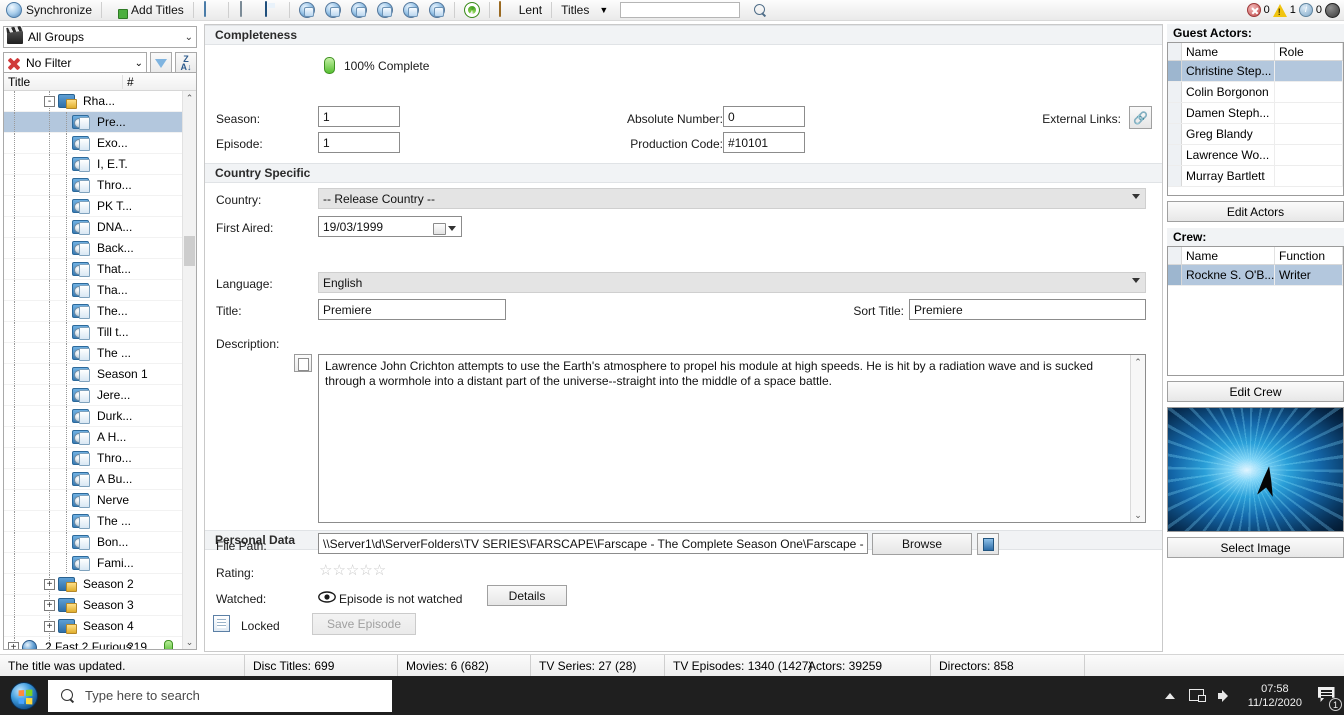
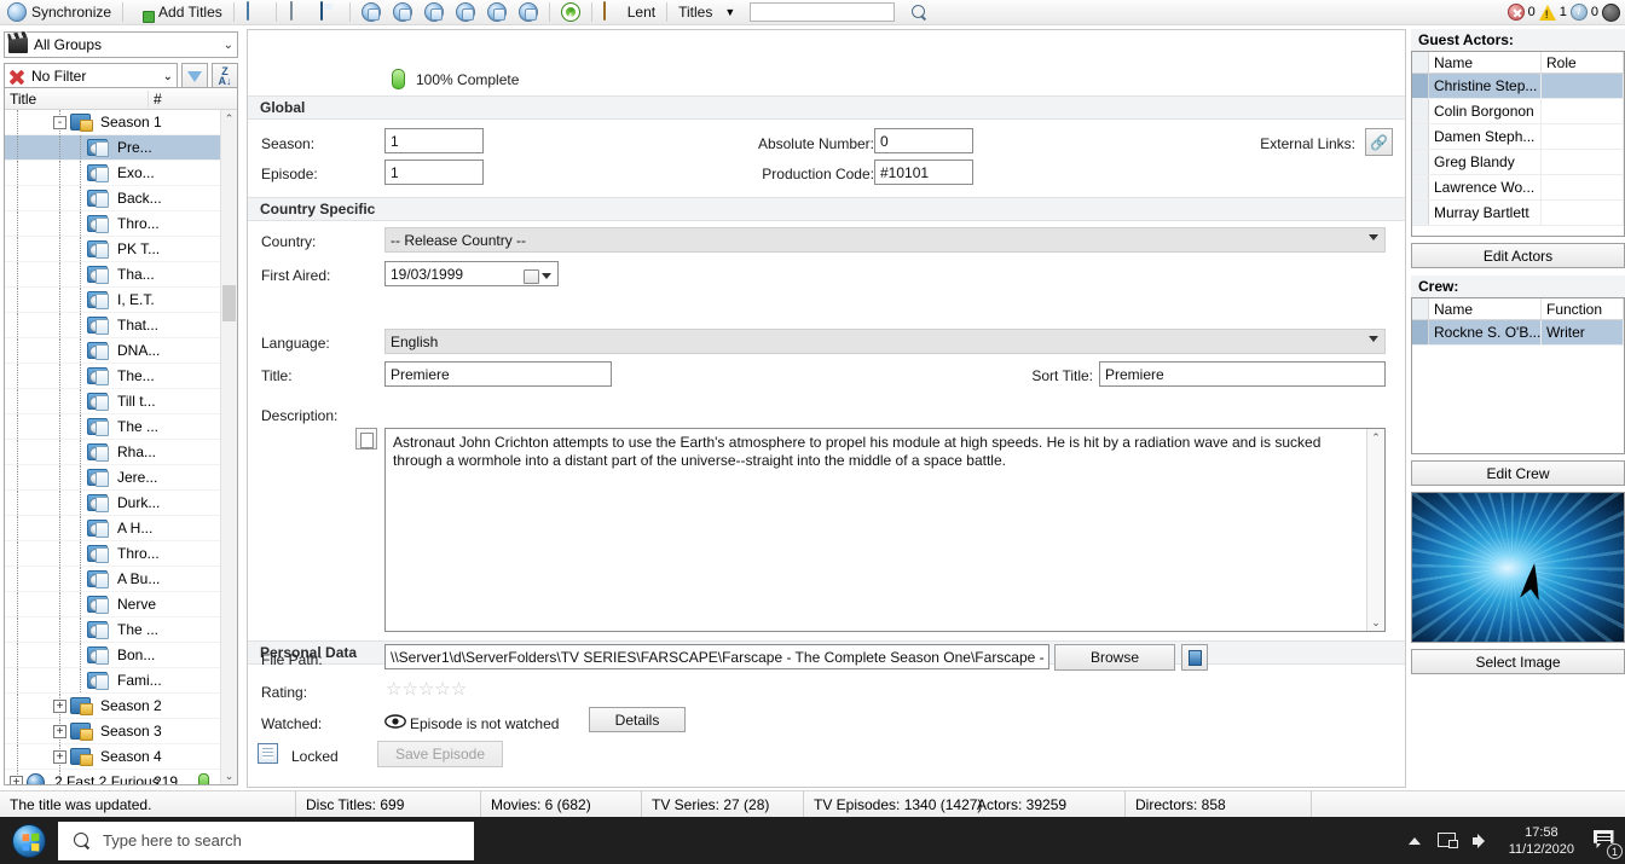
  Synchronize
  Add Titles
  Lent
  Titles
  ▼
  0
  1
  0
  All Groups
  ⌄
  No Filter
  ⌄
  Z
  A↓
  Title
  #
  -
- Rha...
+ Season 1
  Pre...
  Exo...
- I, E.T.
+ Back...
  Thro...
  PK T...
- DNA...
+ Tha...
- Back...
+ I, E.T.
  That...
- Tha...
+ DNA...
  The...
  Till t...
  The ...
- Season 1
+ Rha...
  Jere...
  Durk...
  A H...
  Thro...
  A Bu...
  Nerve
  The ...
  Bon...
  Fami...
  +
  Season 2
  +
  Season 3
  +
  Season 4
  +
  2 Fast 2 Furious
  219
  ⌃
  ⌄
- Completeness
  100% Complete
+ Global
  Season:
  1
  Episode:
  1
  Absolute Number:
  0
  Production Code:
  #10101
  External Links:
  🔗
  Country Specific
  Country:
  -- Release Country --
  First Aired:
  19/03/1999
  Language:
  English
  Title:
  Premiere
  Sort Title:
  Premiere
  Description:
- Lawrence John Crichton attempts to use the Earth's atmosphere to propel his module at high speeds. He is hit by a radiation wave and is sucked through a wormhole into a distant part of the universe--straight into the middle of a space battle.
+ Astronaut John Crichton attempts to use the Earth's atmosphere to propel his module at high speeds. He is hit by a radiation wave and is sucked through a wormhole into a distant part of the universe--straight into the middle of a space battle.
  ⌃
  ⌄
  Personal Data
  File Path:
  \\Server1\d\ServerFolders\TV SERIES\FARSCAPE\Farscape - The Complete Season One\Farscape -
  Browse
  Rating:
  ☆☆☆☆☆
  Watched:
  Episode is not watched
  Details
  Locked
  Save Episode
  Guest Actors:
  Name
  Role
  Christine Step...
  Colin Borgonon
  Damen Steph...
  Greg Blandy
  Lawrence Wo...
  Murray Bartlett
  Edit Actors
  Crew:
  Name
  Function
  Rockne S. O'B...
  Writer
  Edit Crew
  Select Image
  The title was updated.
  Disc Titles: 699
  Movies: 6 (682)
  TV Series: 27 (28)
  TV Episodes: 1340 (142
  Actors: 39259
  Directors: 858
  Type here to search
- 07:58
+ 17:58
  11/12/2020
  1
